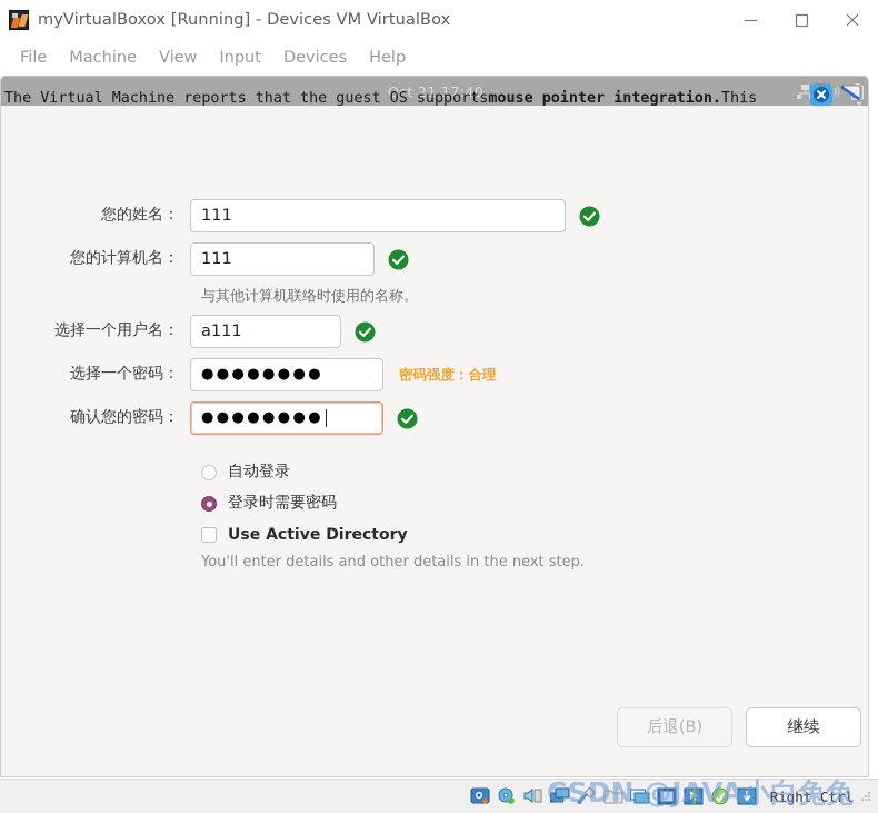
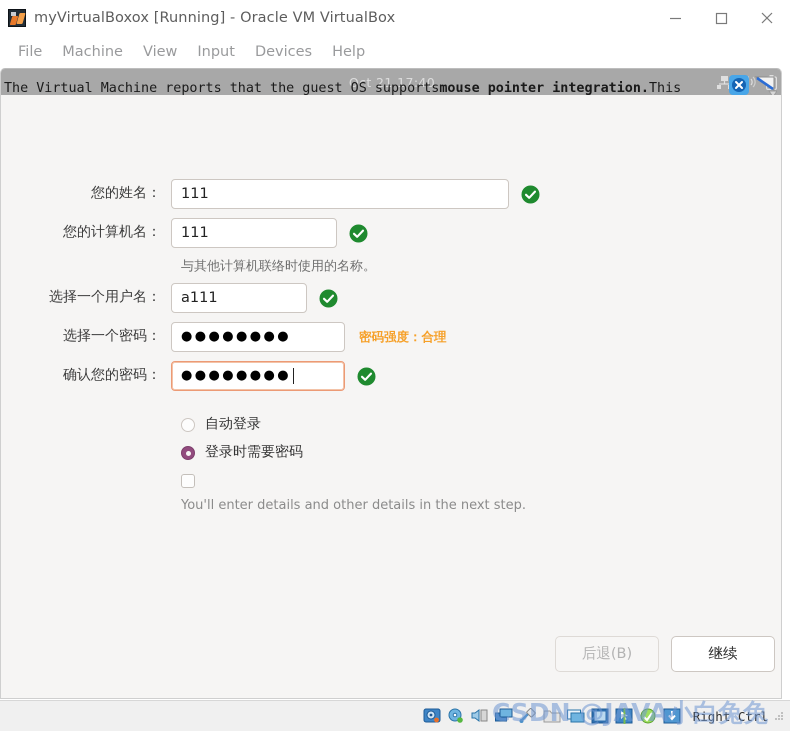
- myVirtualBoxox [Running] - Devices VM VirtualBox
+ myVirtualBoxox [Running] - Oracle VM VirtualBox
  File
  Machine
  View
  Input
  Devices
  Help
  Oct 21 17:40
  The Virtual Machine reports that the guest OS supports
  mouse pointer integration.
  This
  您的姓名：
  111
  您的计算机名：
  111
  与其他计算机联络时使用的名称。
  选择一个用户名：
  a111
  选择一个密码：
  ●●●●●●●●
  密码强度：合理
  确认您的密码：
  ●●●●●●●●
  自动登录
  登录时需要密码
- Use Active Directory
  You'll enter details and other details in the next step.
  后退(B)
  继续
  Right Ctrl
  CSDN @JAVA小白兔兔
